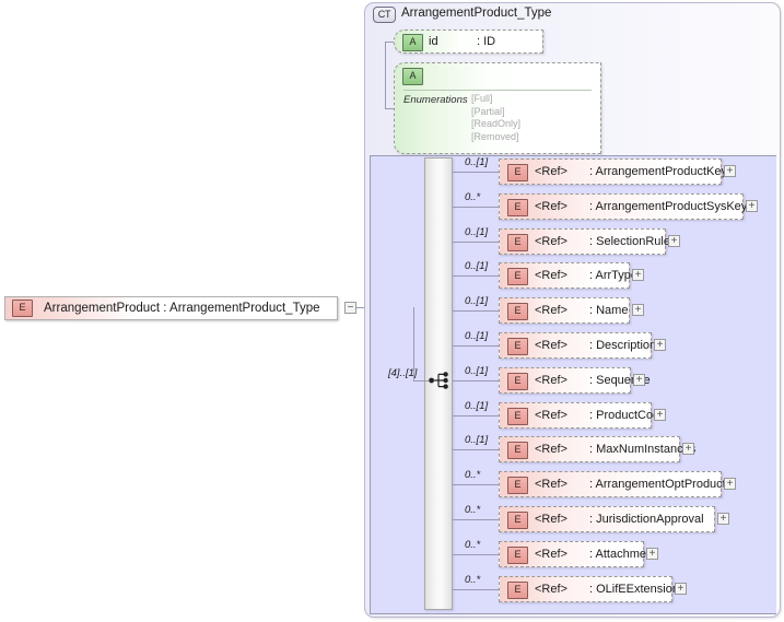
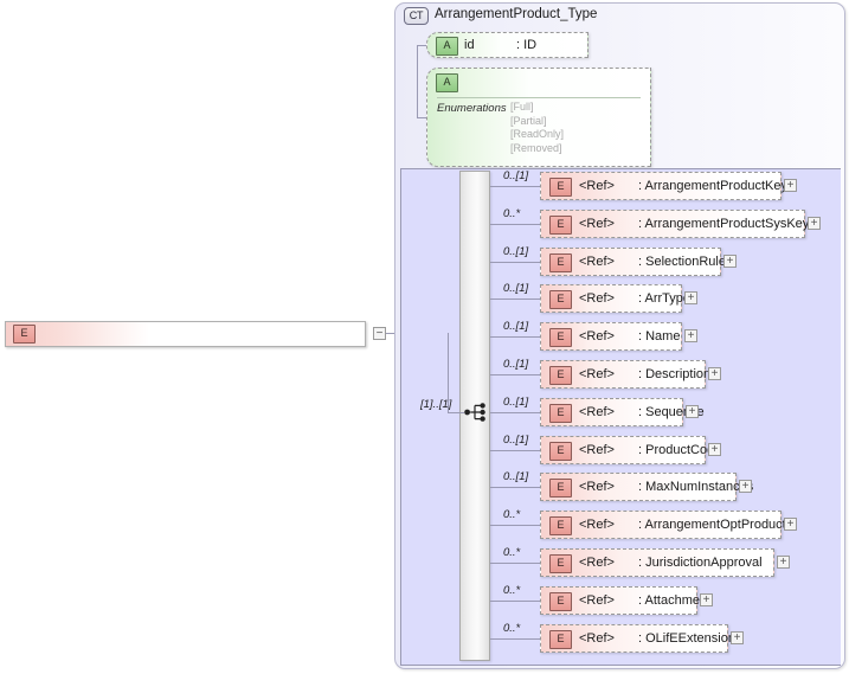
  E
- ArrangementProduct : ArrangementProduct_Type
  −
  CT
  ArrangementProduct_Type
  A
  id
  : ID
  A
  Enumerations
  [Full]
  [Partial]
  [ReadOnly]
  [Removed]
- [4]..[1]
+ [1]..[1]
  0..[1]
  E
  <Ref>
  : ArrangementProductKe
  +
  0..*
  E
  <Ref>
  : ArrangementProductSysKey
  +
  0..[1]
  E
  <Ref>
  : SelectionRule
  +
  0..[1]
  E
  <Ref>
  : ArrTyp
  +
  0..[1]
  E
  <Ref>
  : Name
  +
  0..[1]
  E
  <Ref>
  : Descriptio
  +
  0..[1]
  E
  <Ref>
  : Sequee
  +
  0..[1]
  E
  <Ref>
  : ProductCo
  +
  0..[1]
  E
  <Ref>
  : MaxNumInstanc
  +
  0..*
  E
  <Ref>
  : ArrangementOptProduc
  +
  0..*
  E
  <Ref>
  : JurisdictionApproval
  +
  0..*
  E
  <Ref>
  : Attachme
  +
  0..*
  E
  <Ref>
  : OLifEExtensio
  +
